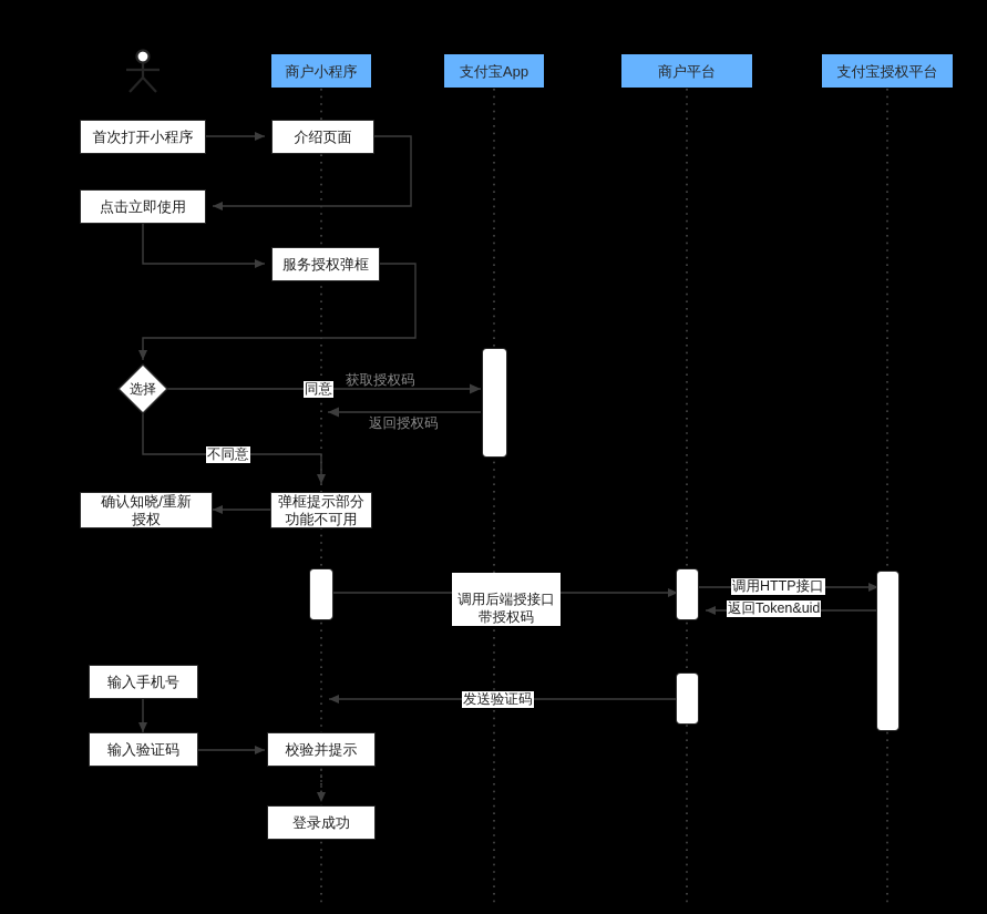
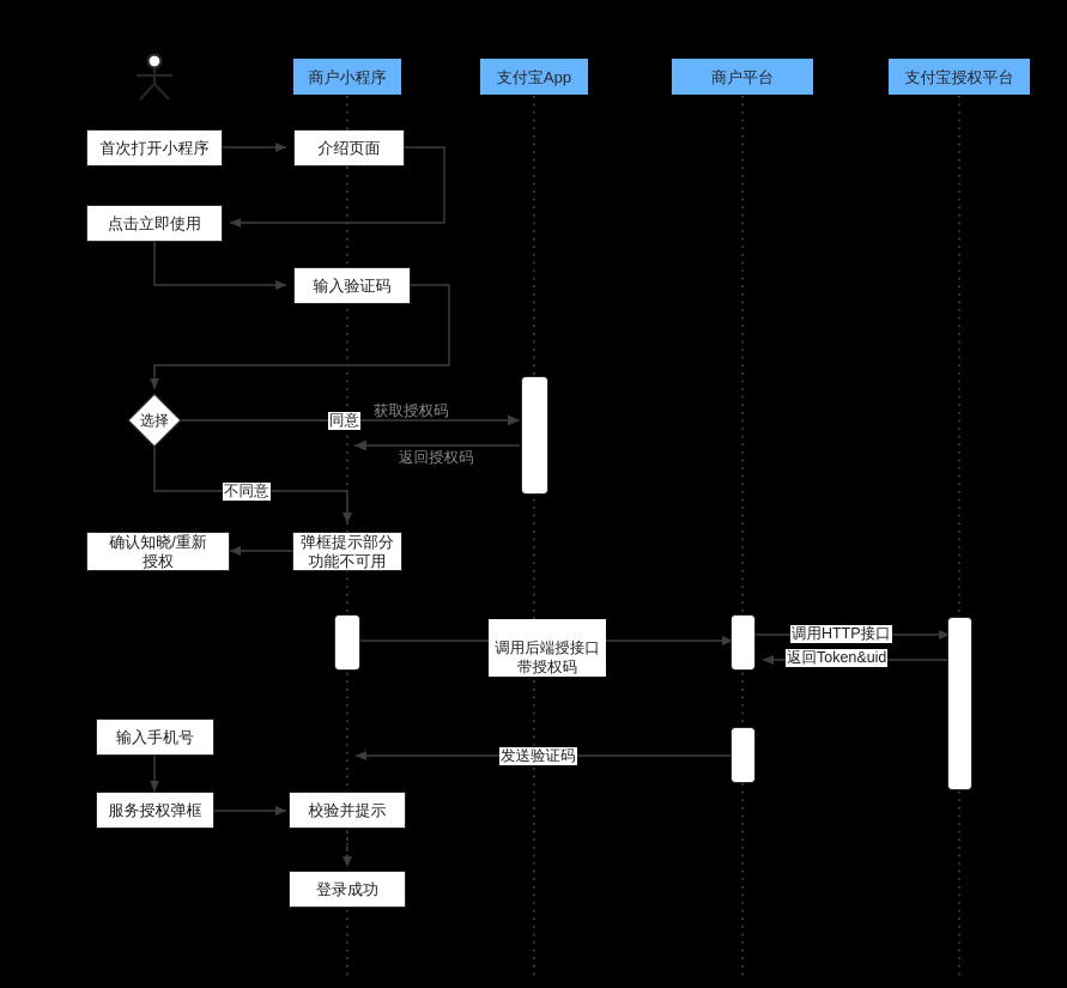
  商户小程序
  支付宝App
  商户平台
  支付宝授权平台
  首次打开小程序
  介绍页面
  点击立即使用
- 服务授权弹框
+ 输入验证码
  选择
  确认知晓/重新
  授权
  弹框提示部分
  功能不可用
  输入手机号
- 输入验证码
+ 服务授权弹框
  校验并提示
  登录成功
  同意
  获取授权码
  返回授权码
  不同意
  调用后端授接口
  带授权码
  调用HTTP接口
  返回Token&uid
  发送验证码
